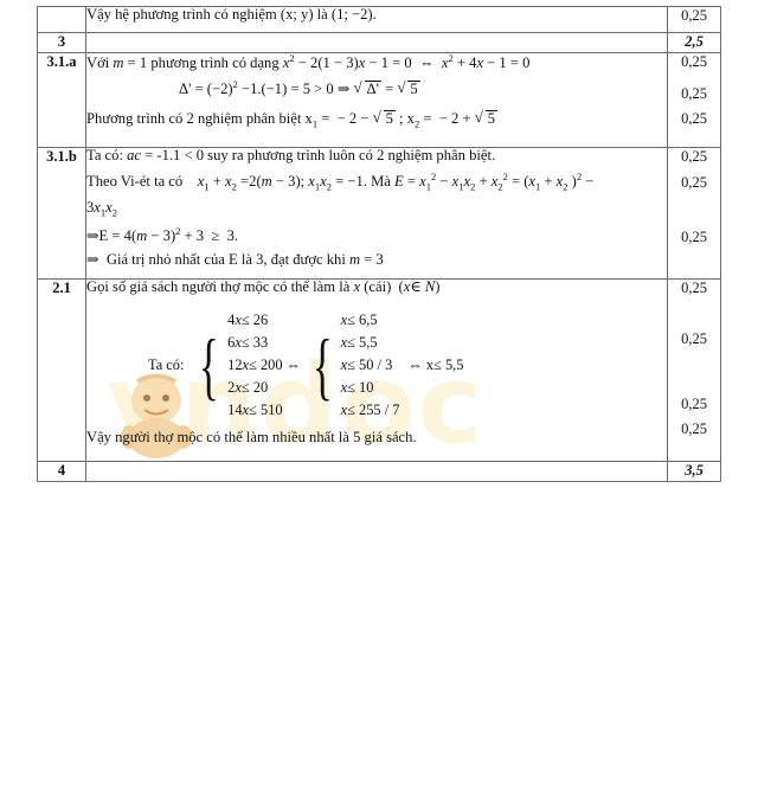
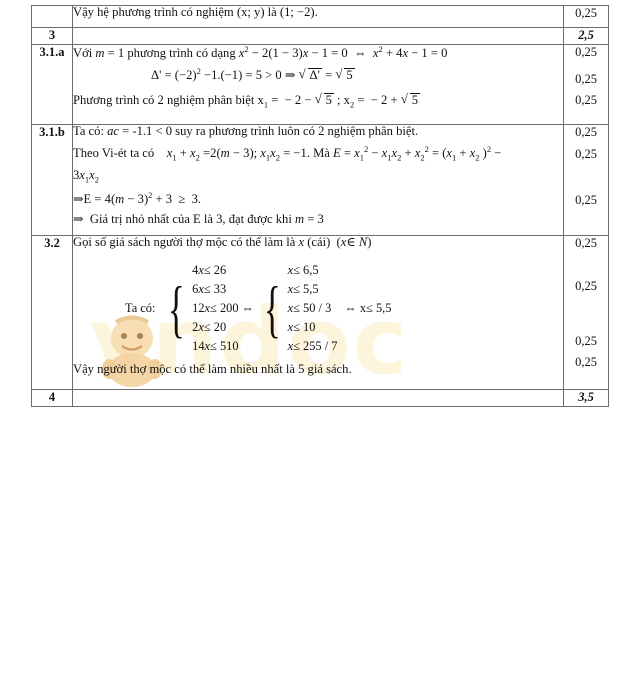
  vndoc
  	Vậy hệ phương trình có nghiệm (x; y) là (1; −2).	0,25
  3		2,5
  3.1.a	Với m = 1 phương trình có dạng x2 − 2(1 − 3)x − 1 = 0 ⇔ x2 + 4x − 1 = 0 Δ' = (−2)2 −1.(−1) = 5 > 0 ⇒ Δ' = 5 Phương trình có 2 nghiệm phân biệt x1 = − 2 − 5 ; x2 = − 2 + 5	0,25 0,25 0,25
  3.1.b	Ta có: ac = -1.1 < 0 suy ra phương trình luôn có 2 nghiệm phân biệt. Theo Vi-ét ta có x1 + x2 =2(m − 3); x1x2 = −1. Mà E = x12 − x1x2 + x22 = (x1 + x2 )2 − 3x1x2 ⇒E = 4(m − 3)2 + 3 ≥ 3. ⇒ Giá trị nhỏ nhất của E là 3, đạt được khi m = 3	0,25 0,25 0,25
- 2.1	Gọi số giá sách người thợ mộc có thể làm là x (cái) (x∈ N) Ta có: { 4x≤ 26 6x≤ 33 12x≤ 200 2x≤ 20 14x≤ 510 ⇔ { x≤ 6,5 x≤ 5,5 x≤ 50 / 3 ⇔ x≤ 5,5 x≤ 10 x≤ 255 / 7 Vậy người thợ mộc có thể làm nhiều nhất là 5 giá sách.	0,25 0,25 0,25 0,25
+ 3.2	Gọi số giá sách người thợ mộc có thể làm là x (cái) (x∈ N) Ta có: { 4x≤ 26 6x≤ 33 12x≤ 200 2x≤ 20 14x≤ 510 ⇔ { x≤ 6,5 x≤ 5,5 x≤ 50 / 3 ⇔ x≤ 5,5 x≤ 10 x≤ 255 / 7 Vậy người thợ mộc có thể làm nhiều nhất là 5 giá sách.	0,25 0,25 0,25 0,25
  4		3,5
